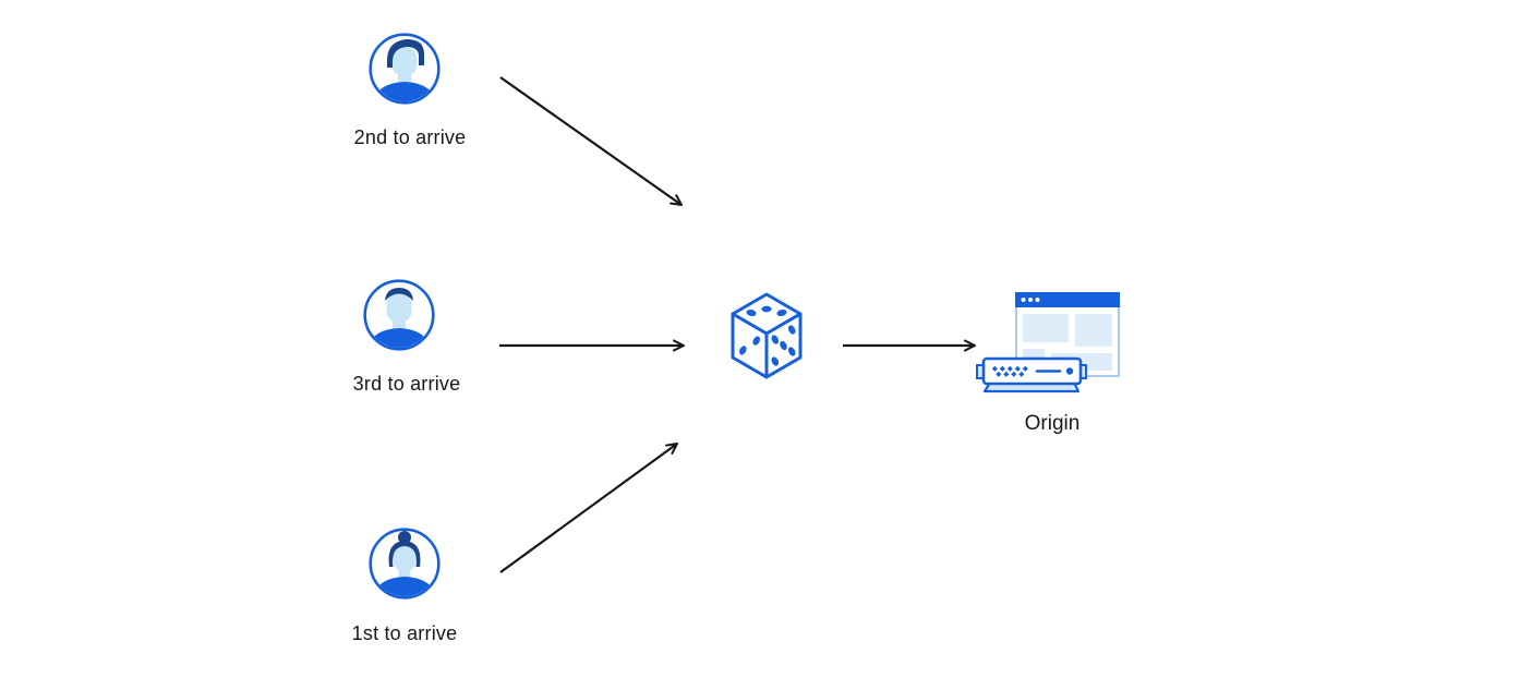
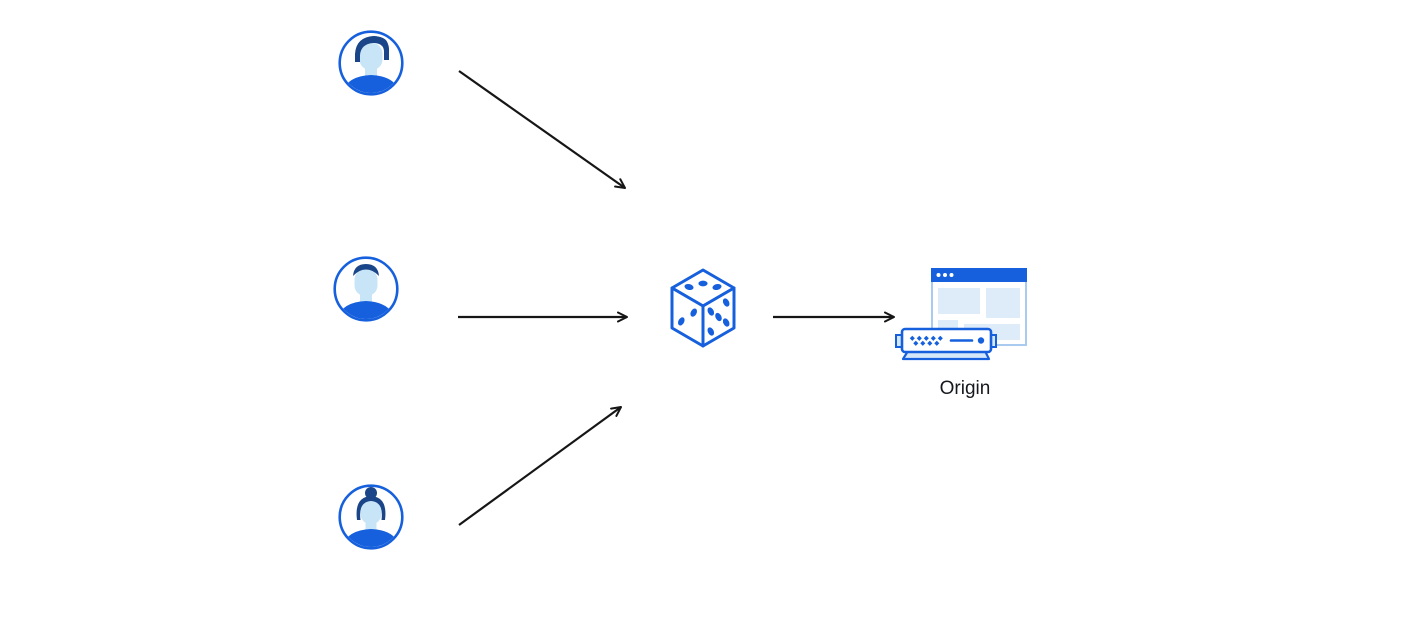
- 2nd to arrive
- 3rd to arrive
- 1st to arrive
  Origin
